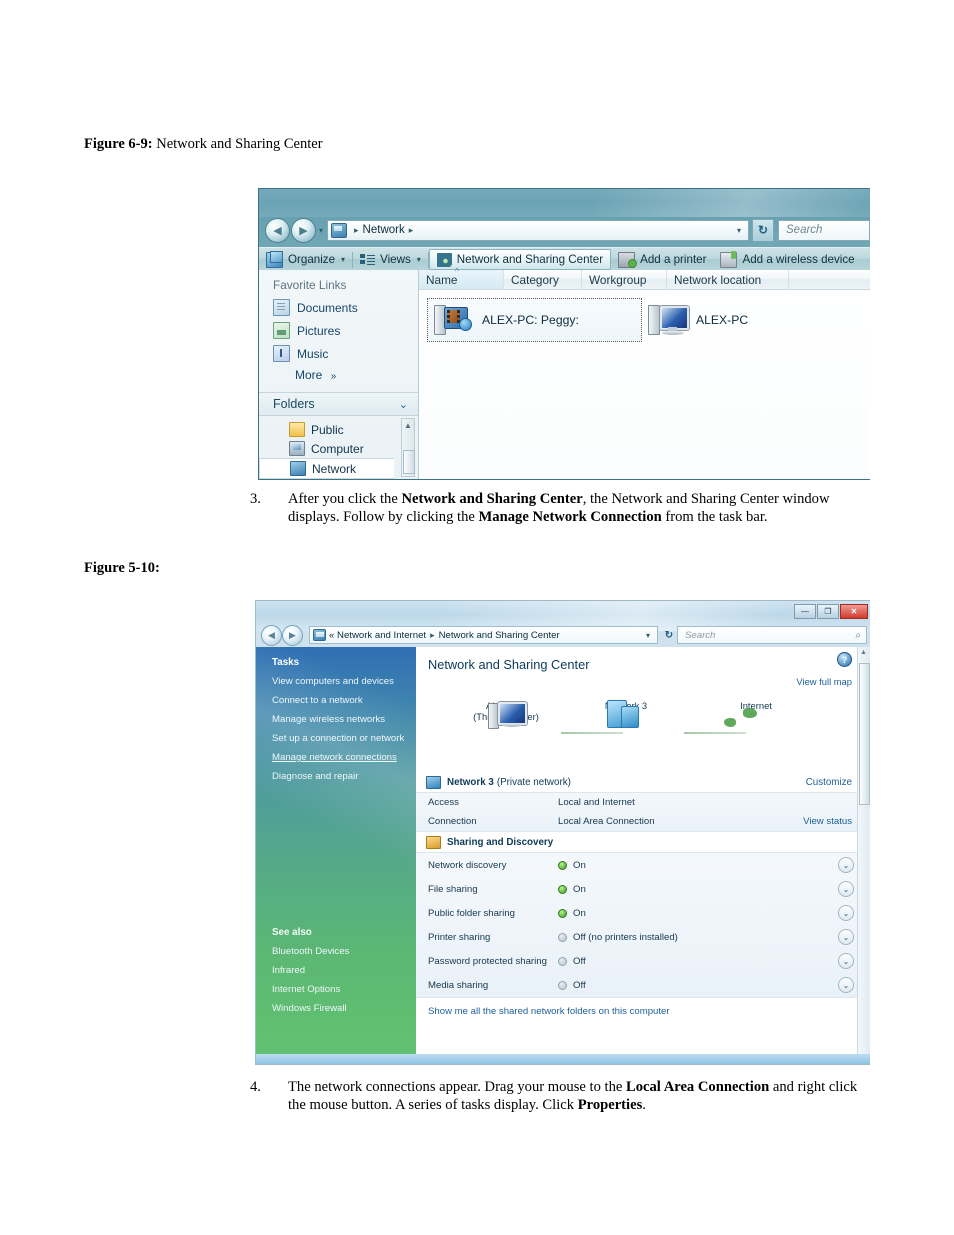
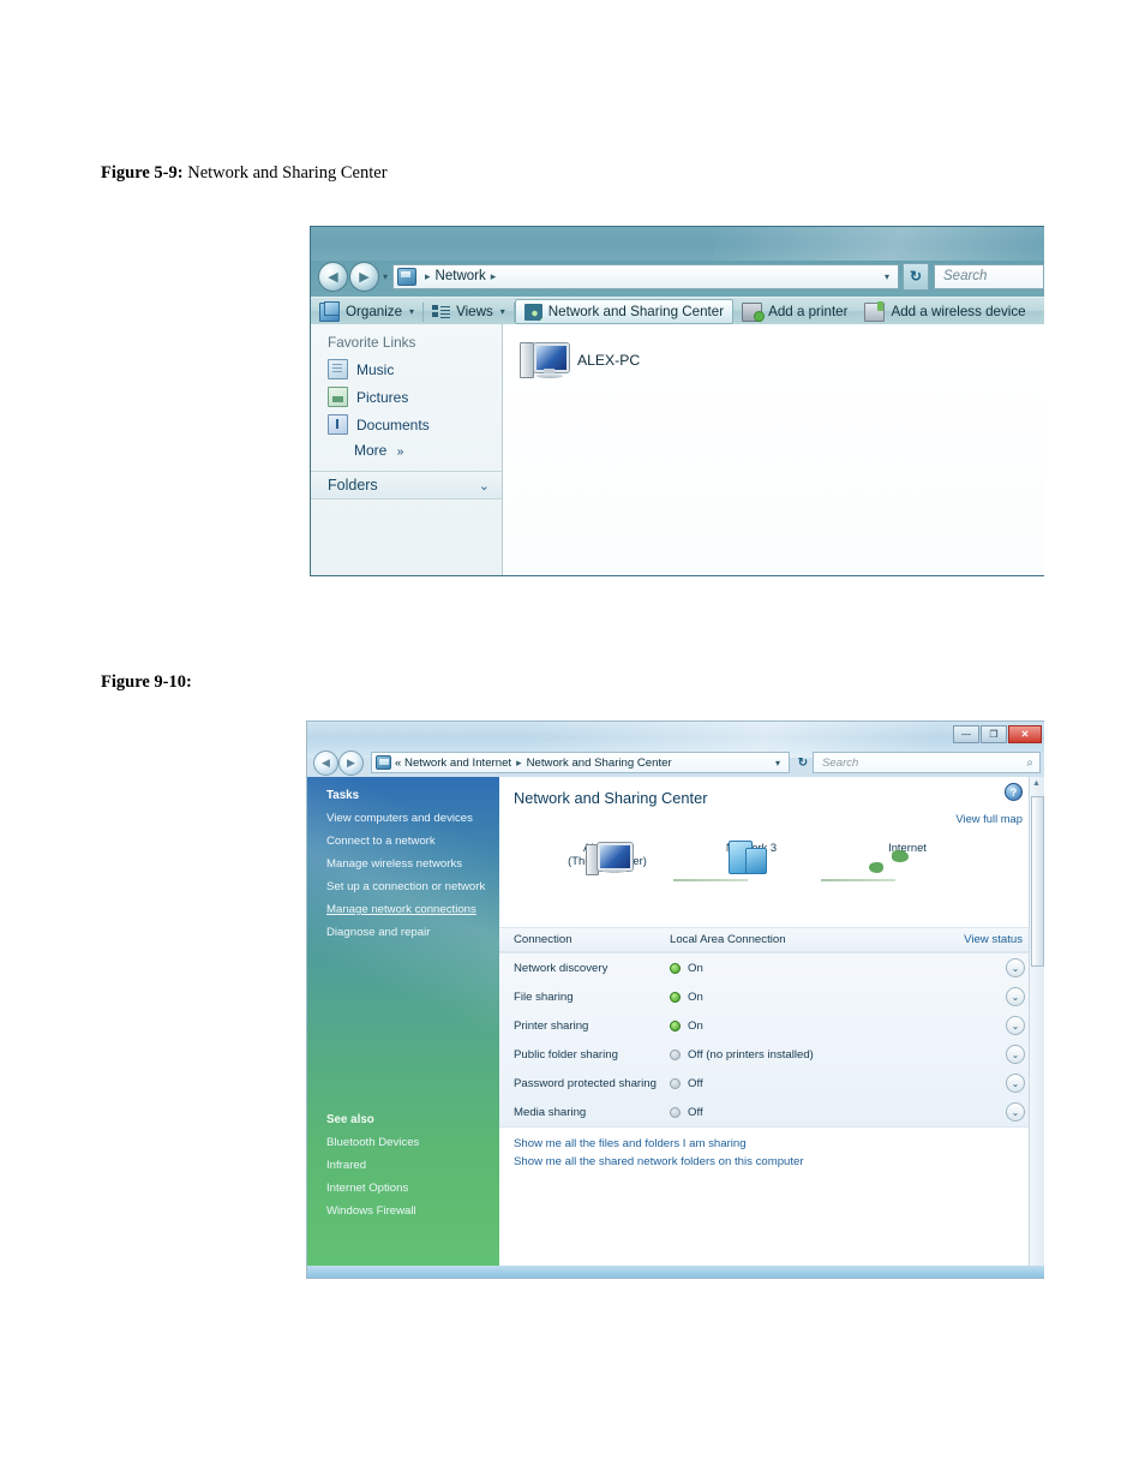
- Figure 6-9: Network and Sharing Center
+ Figure 5-9: Network and Sharing Center
  ◀
  ▶
  ▾
  ▸ Network ▸
  ▾
  ↻
  Search
  Organize
  ▾
  Views
  ▾
  Network and Sharing Center
  Add a printer
  Add a wireless device
  Favorite Links
- Documents
+ Music
  Pictures
- Music
+ Documents
  More »
  Folders
  ⌄
- Public
- Computer
- Network
- ▲
- Name
- Category
- Workgroup
- Network location
- ALEX-PC: Peggy:
  ALEX-PC
- 3.
- After you click the Network and Sharing Center, the Network and Sharing Center window displays. Follow by clicking the Manage Network Connection from the task bar.
- Figure 5-10:
+ Figure 9-10:
  —
  ❐
  ✕
  ◀
  ▶
  « Network and Internet ▸ Network and Sharing Center
  ▾
  ↻
  Search
  ⌕
  ?
  Network and Sharing Center
  View full map
  Internet
- Network 3
- (Private network)
- Customize
- Access
- Local and Internet
  Connection
  Local Area Connection
  View status
- Sharing and Discovery
  Network discovery
  On
  ⌄
  File sharing
  On
  ⌄
- Public folder sharing
+ Printer sharing
  On
  ⌄
- Printer sharing
+ Public folder sharing
  Off (no printers installed)
  ⌄
  Password protected sharing
  Off
  ⌄
  Media sharing
  Off
  ⌄
+ Show me all the files and folders I am sharing
  Show me all the shared network folders on this computer
- 4.
- The network connections appear. Drag your mouse to the Local Area Connection and right click the mouse button. A series of tasks display. Click Properties.
